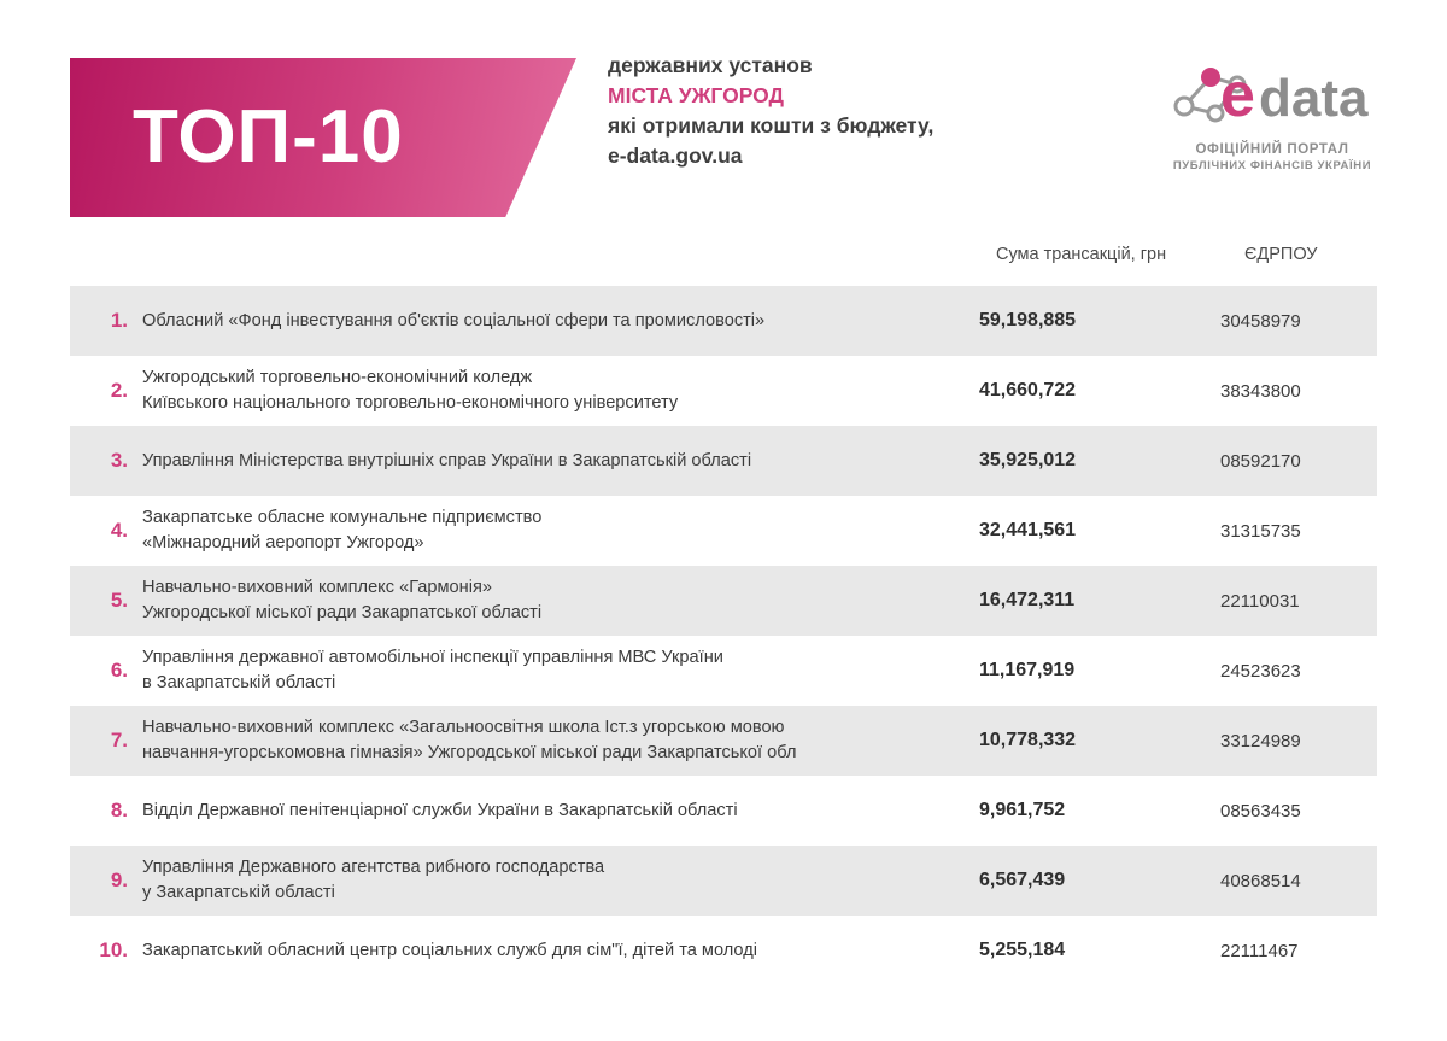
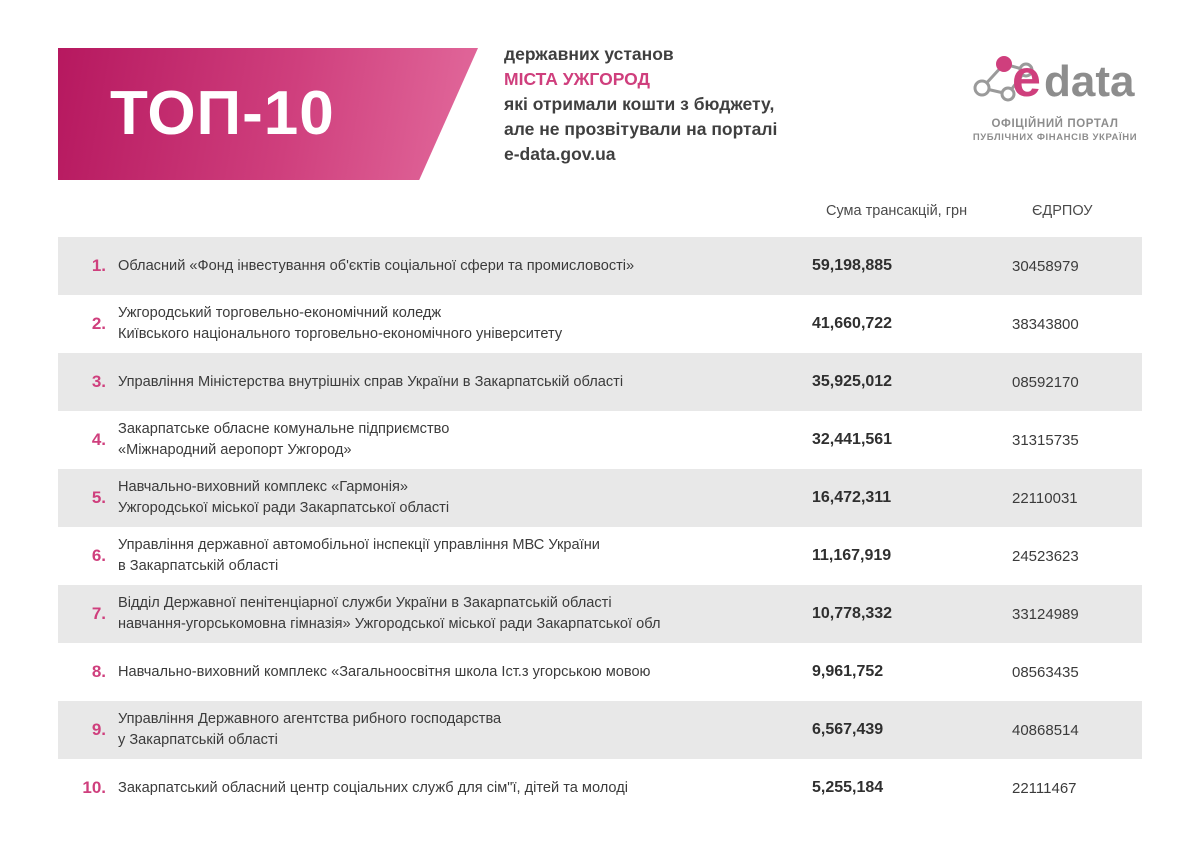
  ТОП-10
  державних установ
  МІСТА УЖГОРОД
  які отримали кошти з бюджету,
+ але не прозвітували на порталі
  e-data.gov.ua
  e
  data
  ОФІЦІЙНИЙ ПОРТАЛ
  ПУБЛІЧНИХ ФІНАНСІВ УКРАЇНИ
  Сума трансакцій, грн
  ЄДРПОУ
  1.
  Обласний «Фонд інвестування об'єктів соціальної сфери та промисловості»
  59,198,885
  30458979
  2.
  Ужгородський торговельно-економічний коледж
  Київського національного торговельно-економічного університету
  41,660,722
  38343800
  3.
  Управління Міністерства внутрішніх справ України в Закарпатській області
  35,925,012
  08592170
  4.
  Закарпатське обласне комунальне підприємство
  «Міжнародний аеропорт Ужгород»
  32,441,561
  31315735
  5.
  Навчально-виховний комплекс «Гармонія»
  Ужгородської міської ради Закарпатської області
  16,472,311
  22110031
  6.
  Управління державної автомобільної інспекції управління МВС України
  в Закарпатській області
  11,167,919
  24523623
  7.
- Навчально-виховний комплекс «Загальноосвітня школа Іст.з угорською мовою
+ Відділ Державної пенітенціарної служби України в Закарпатській області
  навчання-угорськомовна гімназія» Ужгородської міської ради Закарпатської обл
  10,778,332
  33124989
  8.
- Відділ Державної пенітенціарної служби України в Закарпатській області
+ Навчально-виховний комплекс «Загальноосвітня школа Іст.з угорською мовою
  9,961,752
  08563435
  9.
  Управління Державного агентства рибного господарства
  у Закарпатській області
  6,567,439
  40868514
  10.
  Закарпатський обласний центр соціальних служб для сім"ї, дітей та молоді
  5,255,184
  22111467
